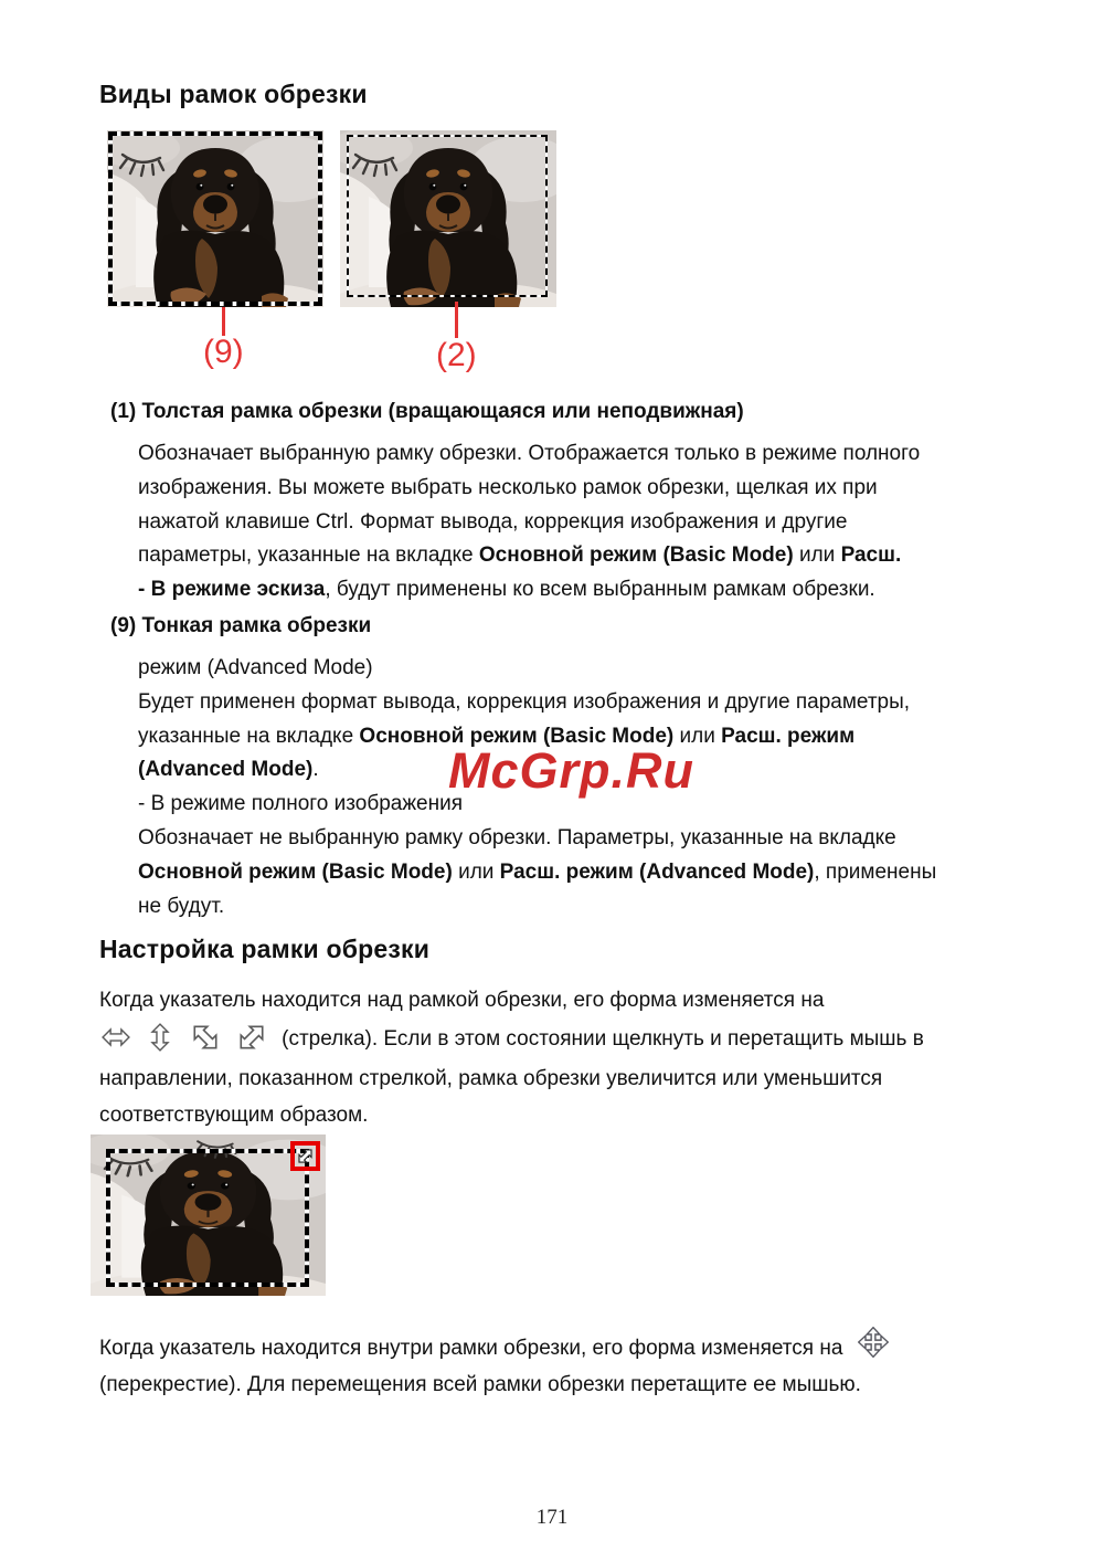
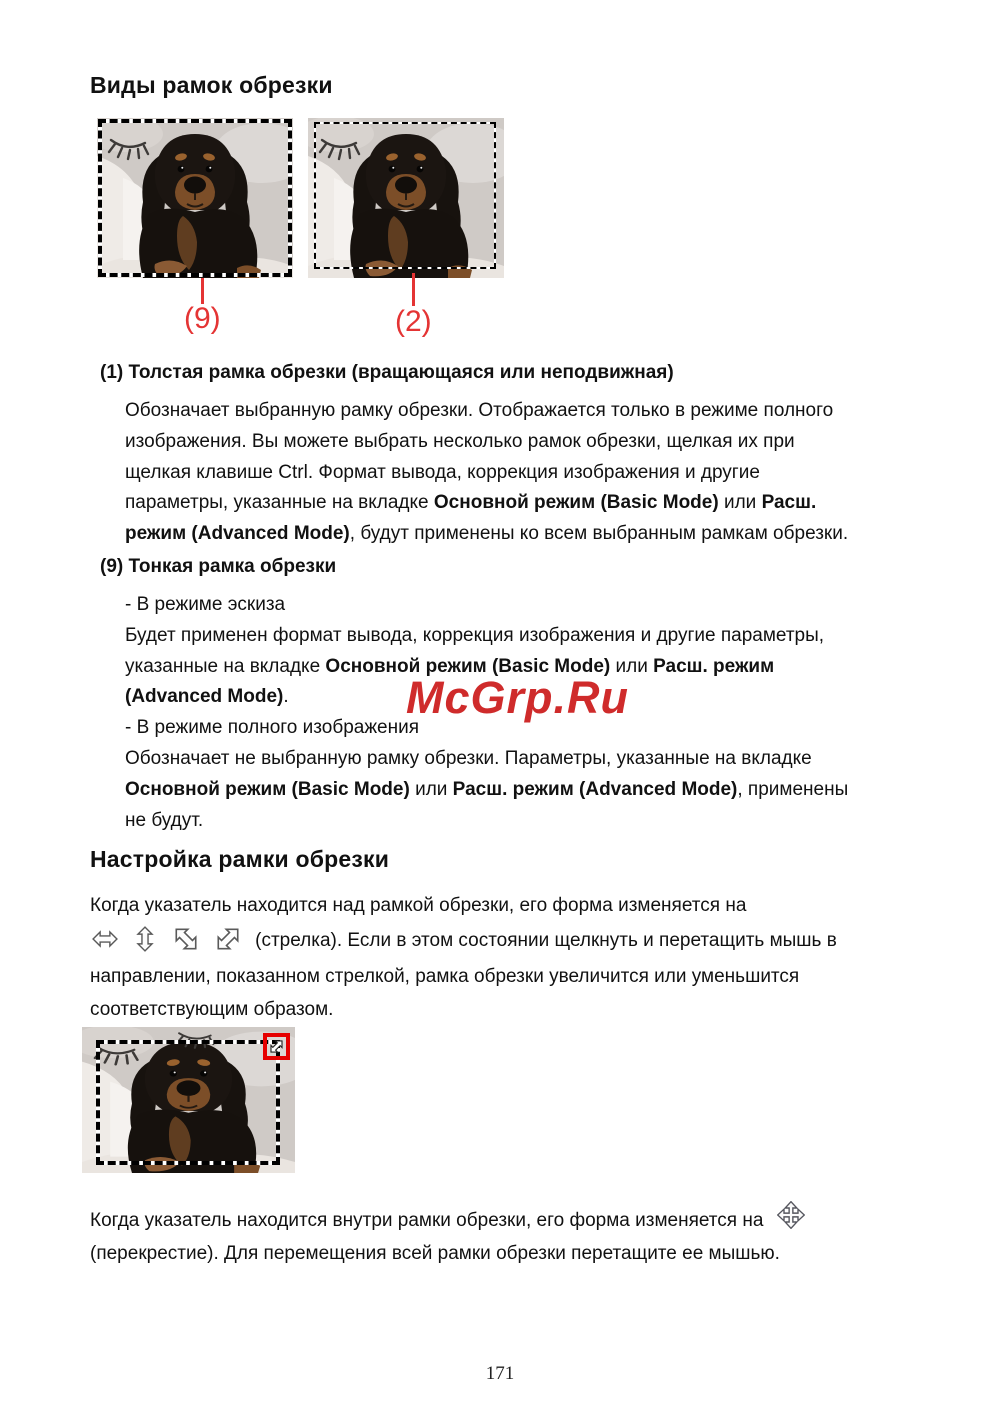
  Виды рамок обрезки
  (9)
  (2)
  (1) Толстая рамка обрезки (вращающаяся или неподвижная)
  Обозначает выбранную рамку обрезки. Отображается только в режиме полного
  изображения. Вы можете выбрать несколько рамок обрезки, щелкая их при
- нажатой клавише Ctrl. Формат вывода, коррекция изображения и другие
+ щелкая клавише Ctrl. Формат вывода, коррекция изображения и другие
  параметры, указанные на вкладке Основной режим (Basic Mode) или Расш.
- - В режиме эскиза, будут применены ко всем выбранным рамкам обрезки.
+ режим (Advanced Mode), будут применены ко всем выбранным рамкам обрезки.
  (9) Тонкая рамка обрезки
- режим (Advanced Mode)
+ - В режиме эскиза
  Будет применен формат вывода, коррекция изображения и другие параметры,
  указанные на вкладке Основной режим (Basic Mode) или Расш. режим
  (Advanced Mode).
  - В режиме полного изображения
  Обозначает не выбранную рамку обрезки. Параметры, указанные на вкладке
  Основной режим (Basic Mode) или Расш. режим (Advanced Mode), применены
  не будут.
  McGrp.Ru
  Настройка рамки обрезки
  Когда указатель находится над рамкой обрезки, его форма изменяется на
  (стрелка). Если в этом состоянии щелкнуть и перетащить мышь в
  направлении, показанном стрелкой, рамка обрезки увеличится или уменьшится
  соответствующим образом.
  Когда указатель находится внутри рамки обрезки, его форма изменяется на
  (перекрестие). Для перемещения всей рамки обрезки перетащите ее мышью.
  171
